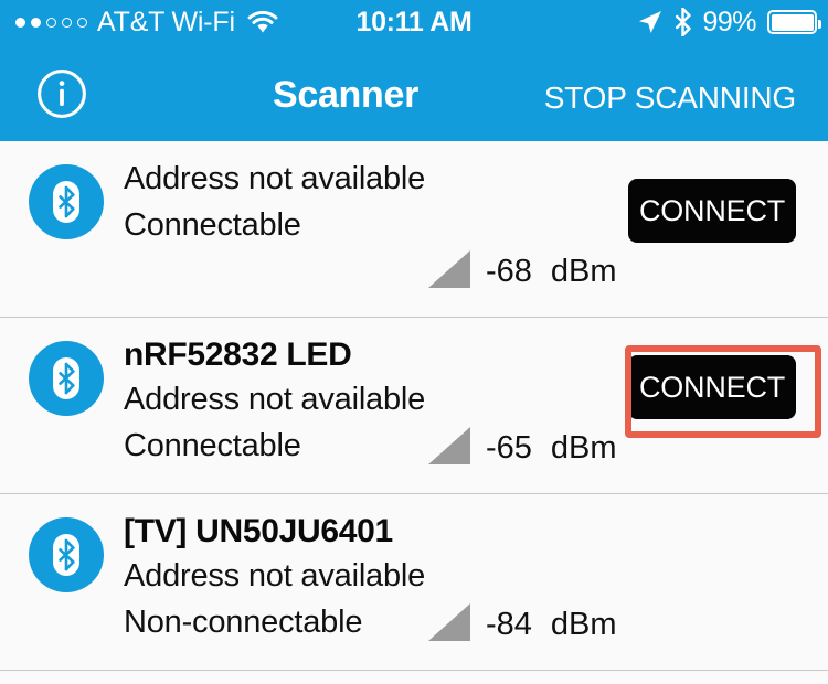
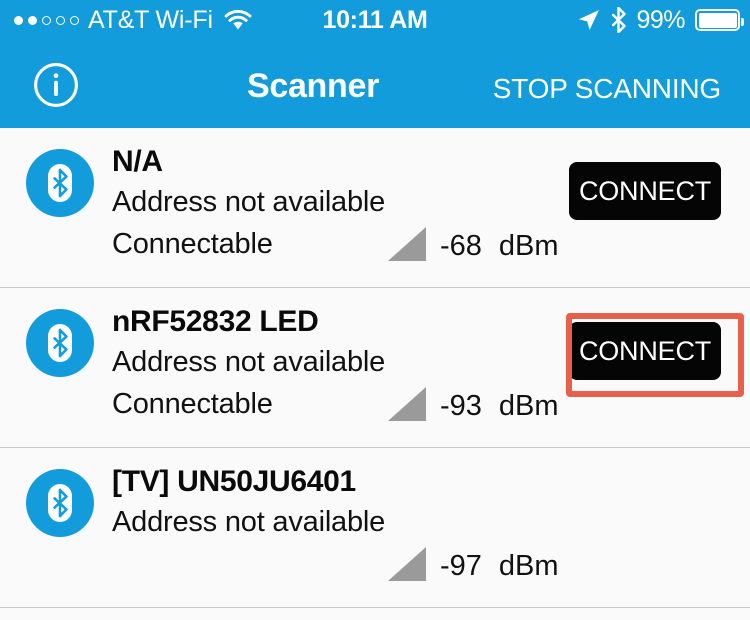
  AT&T Wi-Fi
  10:11 AM
  99%
  Scanner
  STOP SCANNING
+ N/A
  Address not available
  Connectable
  -68 dBm
  CONNECT
  nRF52832 LED
  Address not available
  Connectable
- -65 dBm
+ -93 dBm
  CONNECT
  [TV] UN50JU6401
  Address not available
- Non-connectable
- -84 dBm
+ -97 dBm
